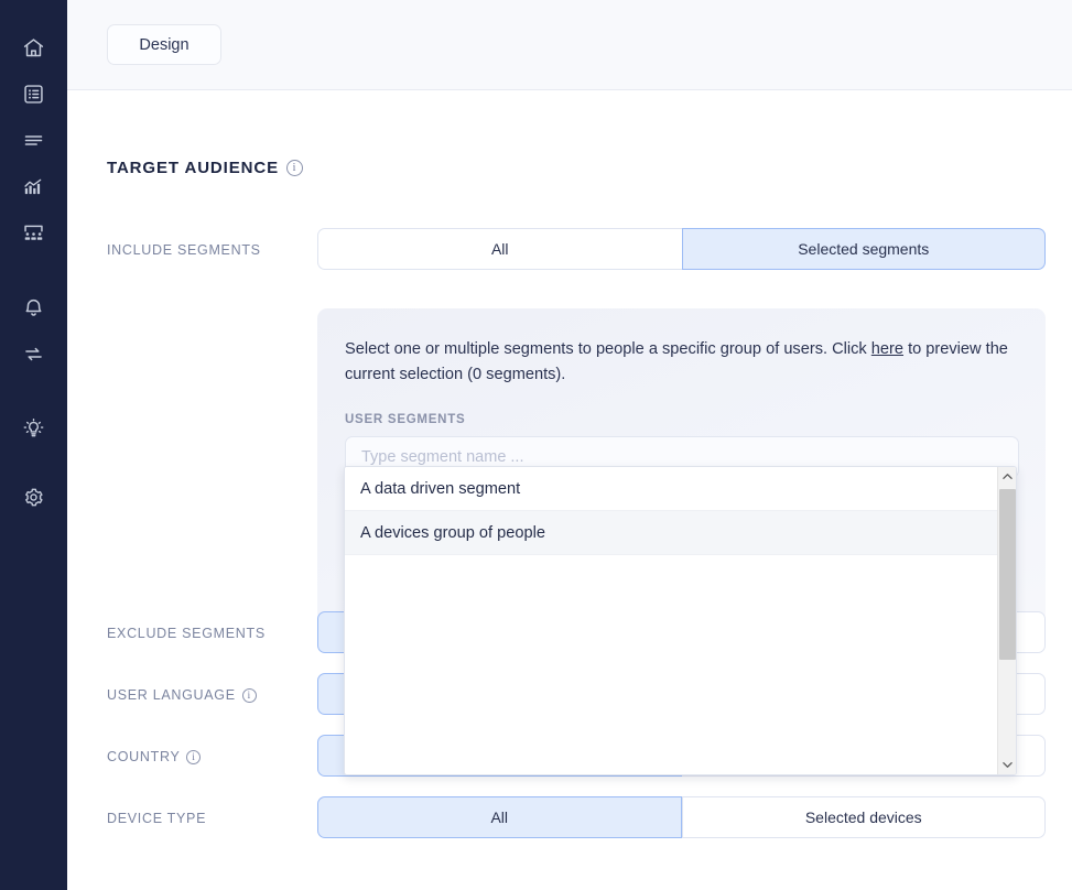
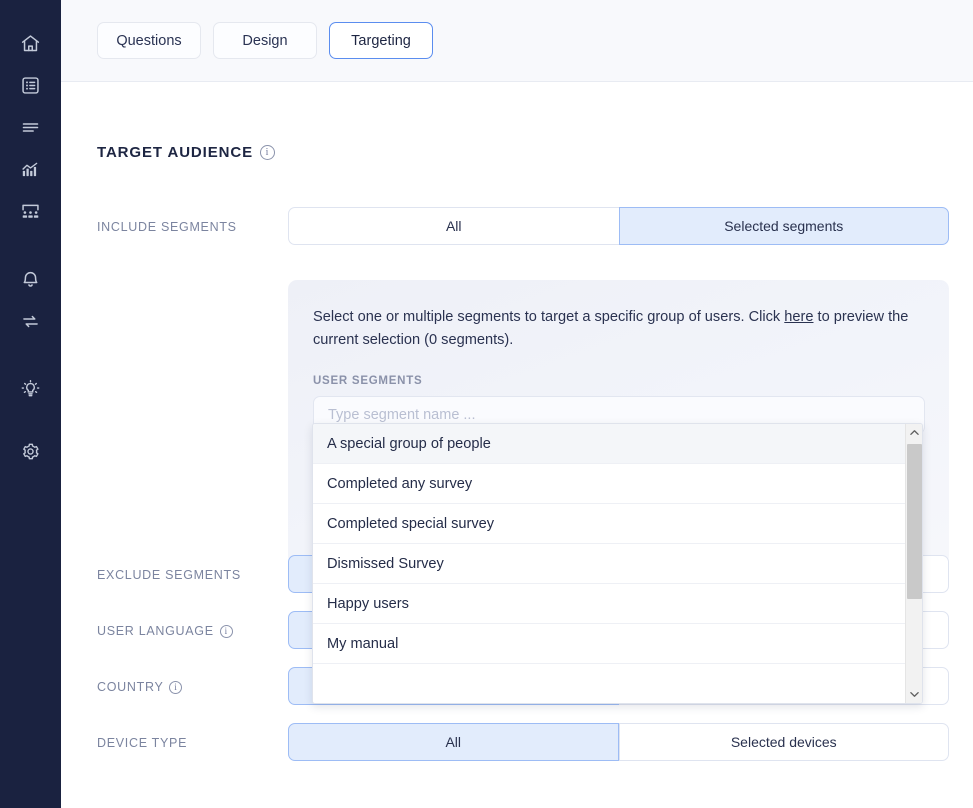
+ Questions
  Design
+ Targeting
  TARGET AUDIENCE
  i
  INCLUDE SEGMENTS
  All
  Selected segments
- Select one or multiple segments to people a specific group of users. Click here to preview the current selection (0 segments).
+ Select one or multiple segments to target a specific group of users. Click here to preview the current selection (0 segments).
  USER SEGMENTS
  Type segment name ...
  EXCLUDE SEGMENTS
  USER LANGUAGE
  i
  COUNTRY
  i
  DEVICE TYPE
  All
  Selected devices
- A data driven segment
- A devices group of people
+ A special group of people
+ Completed any survey
+ Completed special survey
+ Dismissed Survey
+ Happy users
+ My manual
